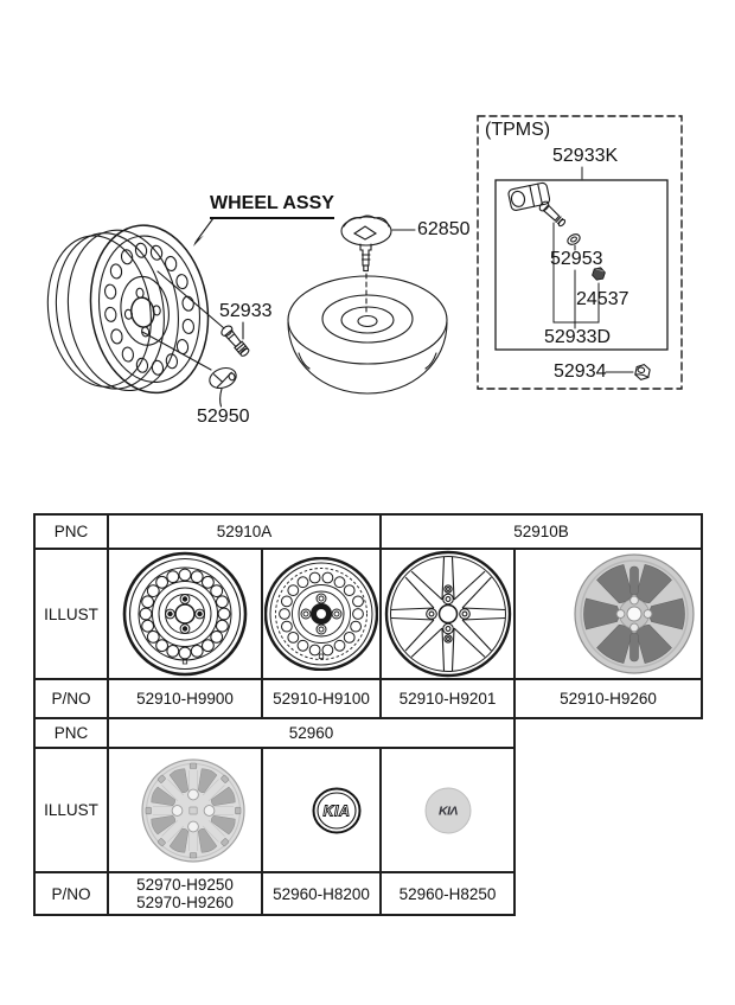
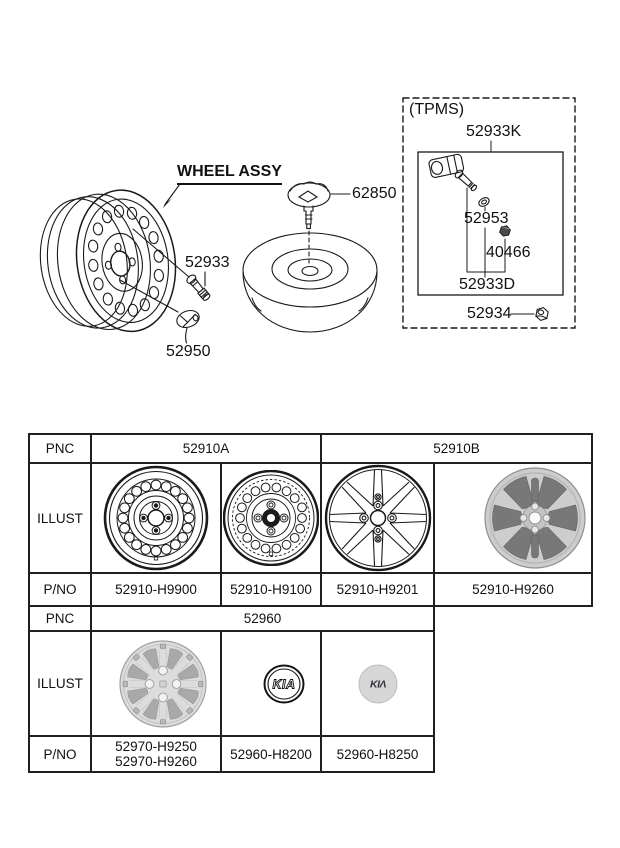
  WHEEL ASSY
  62850
  52933
  52950
  (TPMS)
  52933K
  52953
- 24537
+ 40466
  52933D
  52934
  PNC	52910A	52910B
  ILLUST
  P/NO	52910-H9900	52910-H9100	52910-H9201	52910-H9260
  PNC	52960
  ILLUST		KIA	KIΛ
  P/NO	52970-H9250 52970-H9260	52960-H8200	52960-H8250
